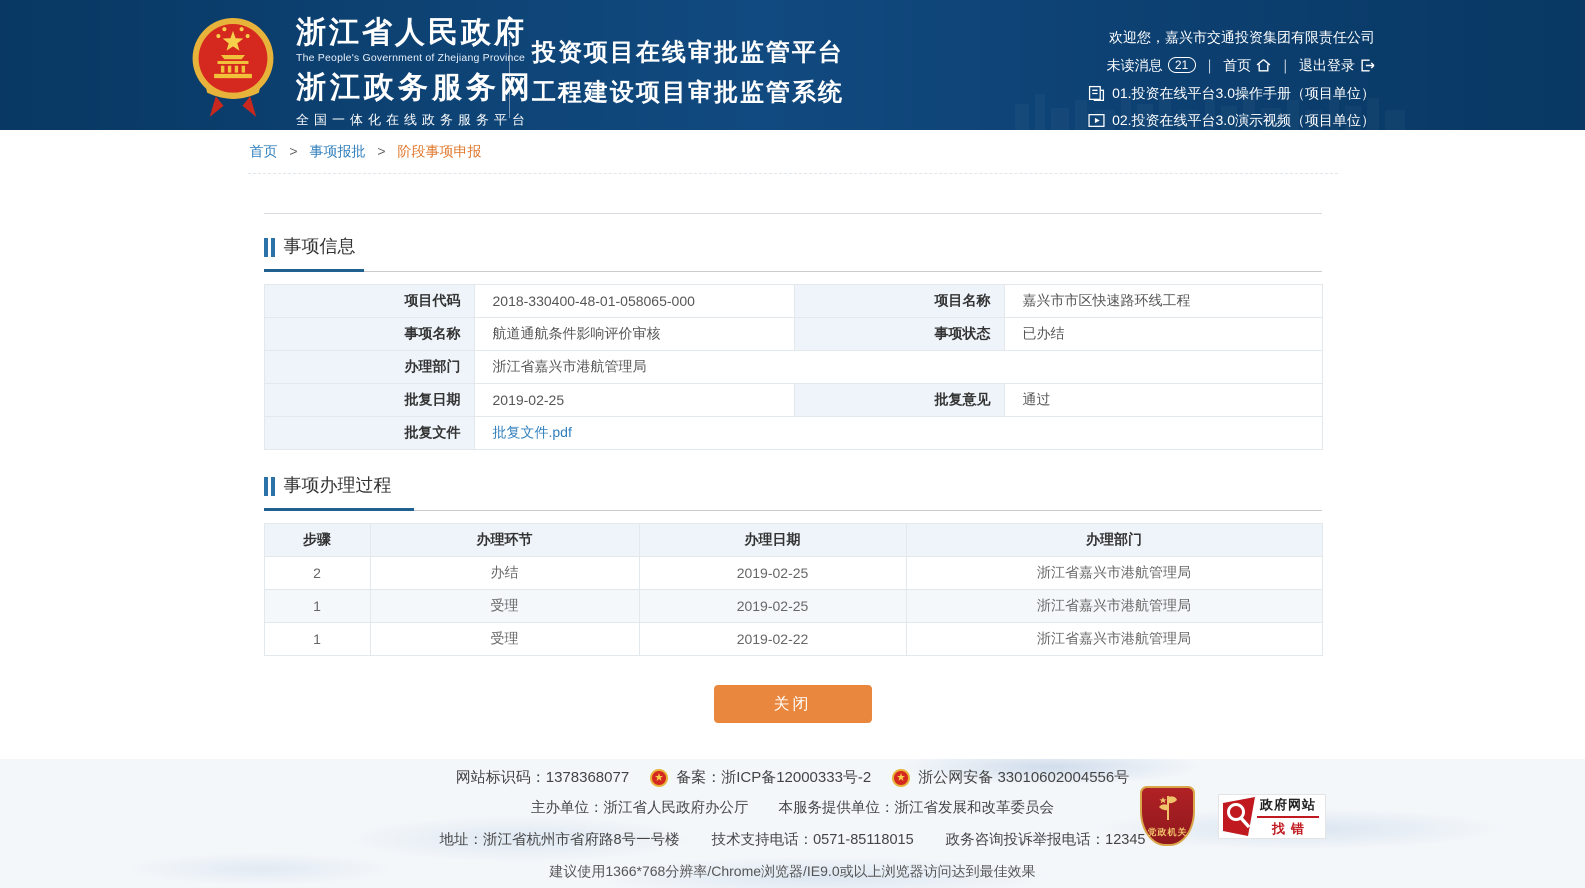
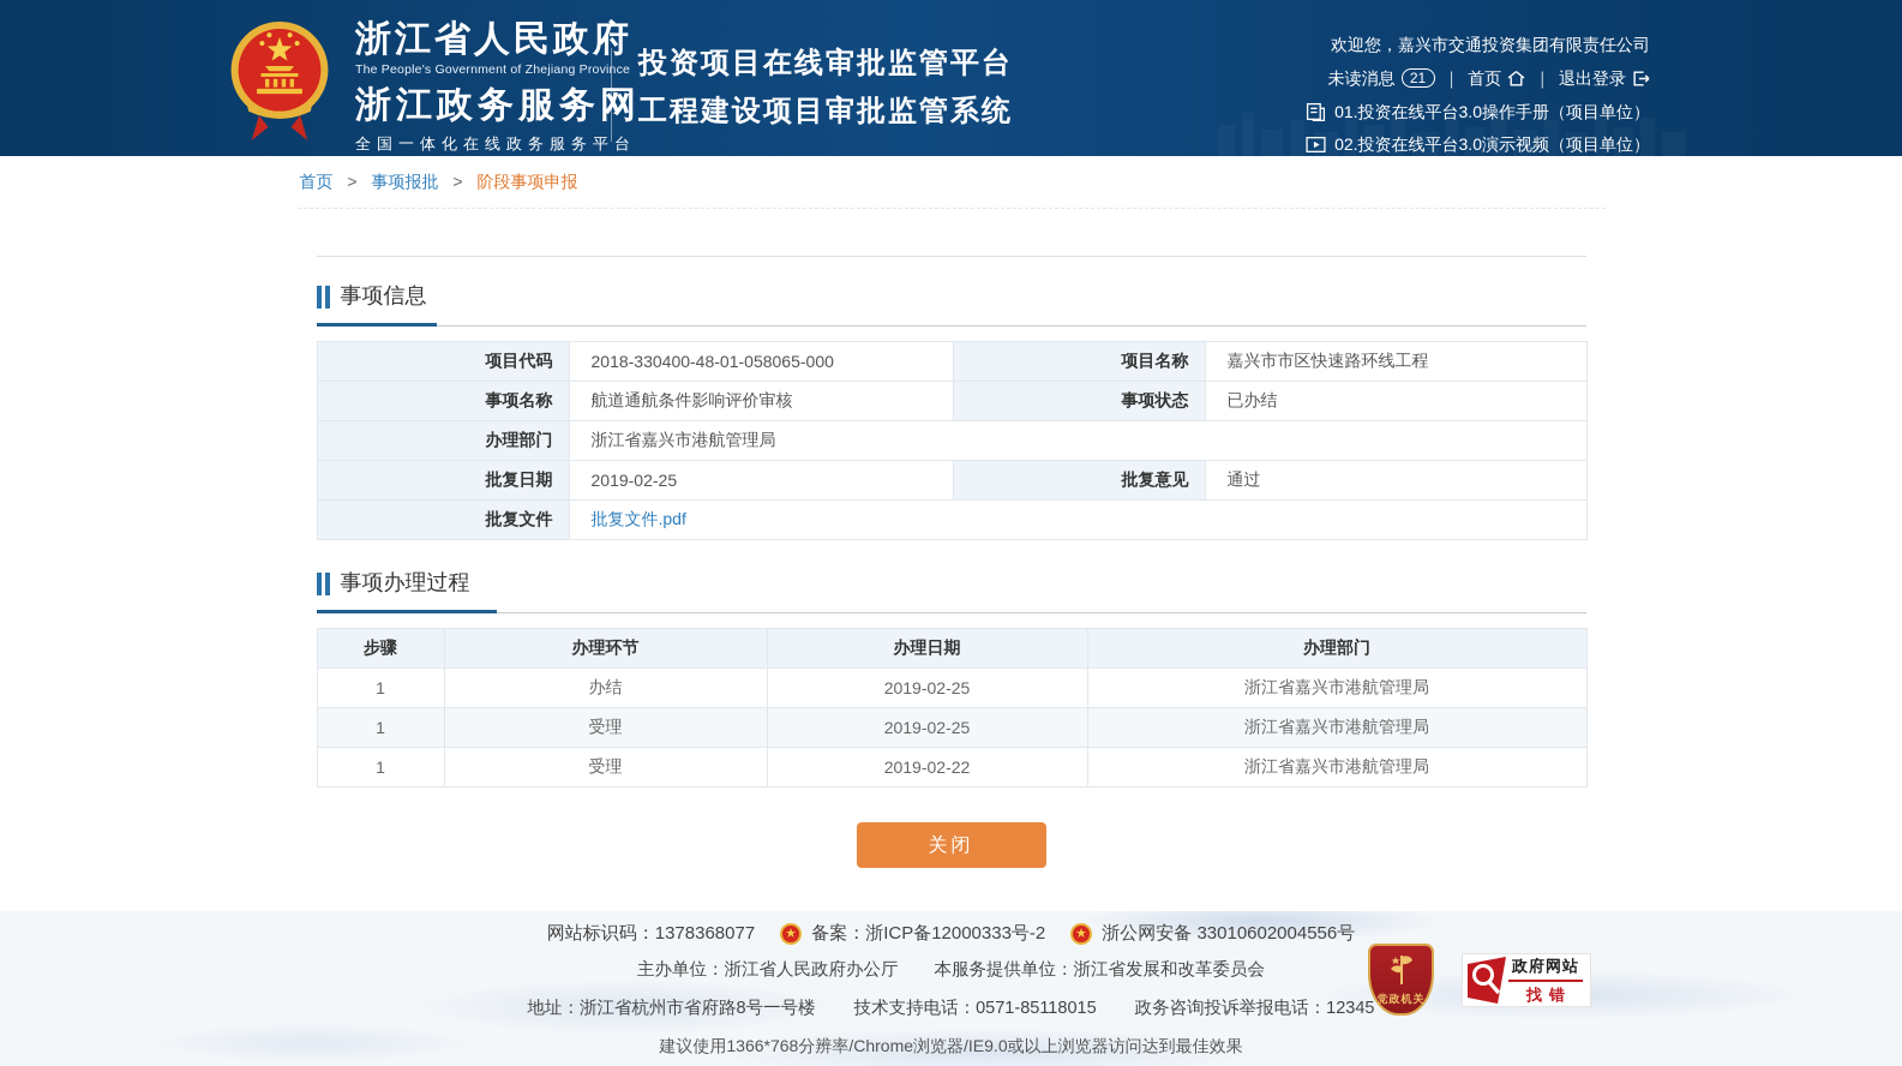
  浙江省人民政府
  The People's Government of Zhejiang Province
  浙江政务服务网
  全国一体化在线政务服务平台
  投资项目在线审批监管平台
  工程建设项目审批监管系统
  欢迎您，嘉兴市交通投资集团有限责任公司
  未读消息
  21
  ｜
  首页
  ｜
  退出登录
  01.投资在线平台3.0操作手册（项目单位）
  02.投资在线平台3.0演示视频（项目单位）
  首页 > 事项报批 > 阶段事项申报
  事项信息
  项目代码	2018-330400-48-01-058065-000	项目名称	嘉兴市市区快速路环线工程
  事项名称	航道通航条件影响评价审核	事项状态	已办结
  办理部门	浙江省嘉兴市港航管理局
  批复日期	2019-02-25	批复意见	通过
  批复文件	批复文件.pdf
  事项办理过程
  步骤	办理环节	办理日期	办理部门
- 2	办结	2019-02-25	浙江省嘉兴市港航管理局
+ 1	办结	2019-02-25	浙江省嘉兴市港航管理局
  1	受理	2019-02-25	浙江省嘉兴市港航管理局
  1	受理	2019-02-22	浙江省嘉兴市港航管理局
  关闭
  网站标识码：1378368077
  备案：浙ICP备12000333号-2
  浙公网安备 33010602004556号
  主办单位：浙江省人民政府办公厅
  本服务提供单位：浙江省发展和改革委员会
  地址：浙江省杭州市省府路8号一号楼
  技术支持电话：0571-85118015
  政务咨询投诉举报电话：12345
  建议使用1366*768分辨率/Chrome浏览器/IE9.0或以上浏览器访问达到最佳效果
  党政机关
  政府网站
  找错
